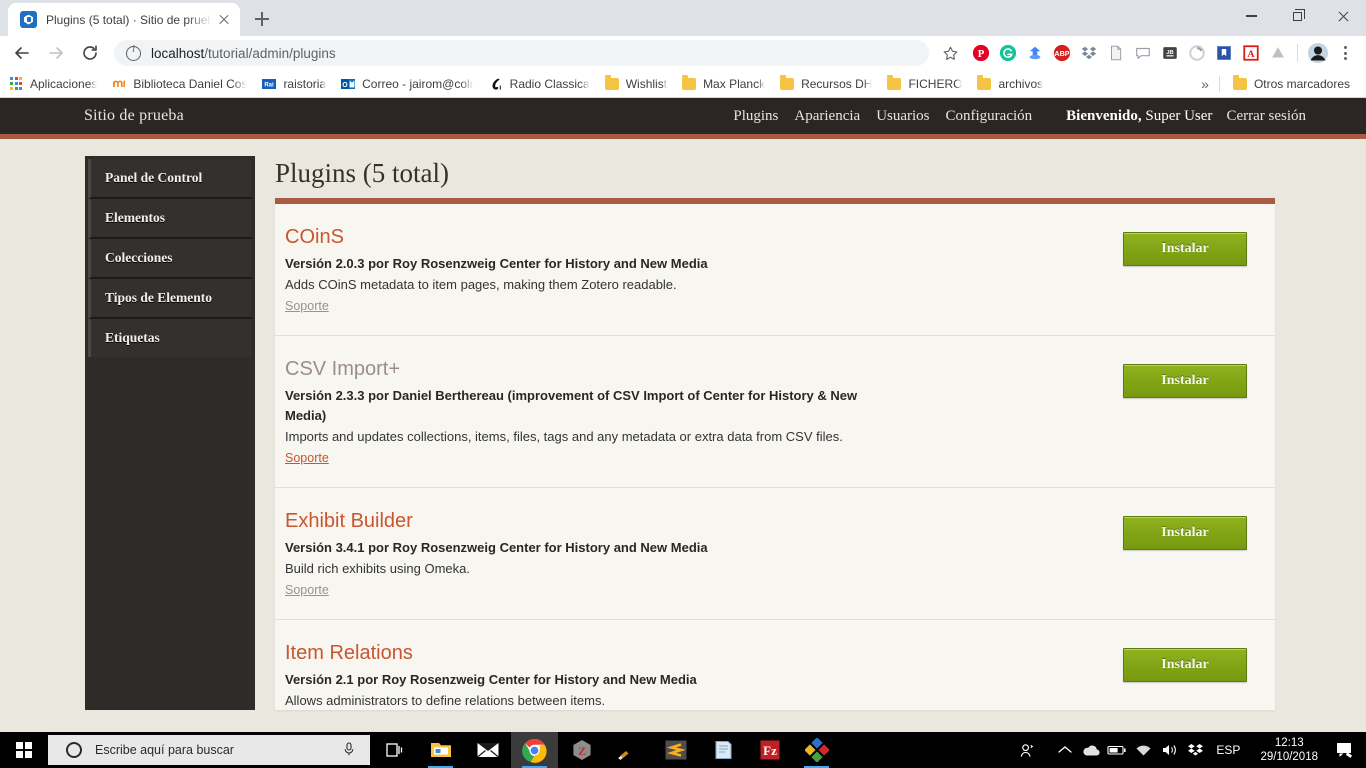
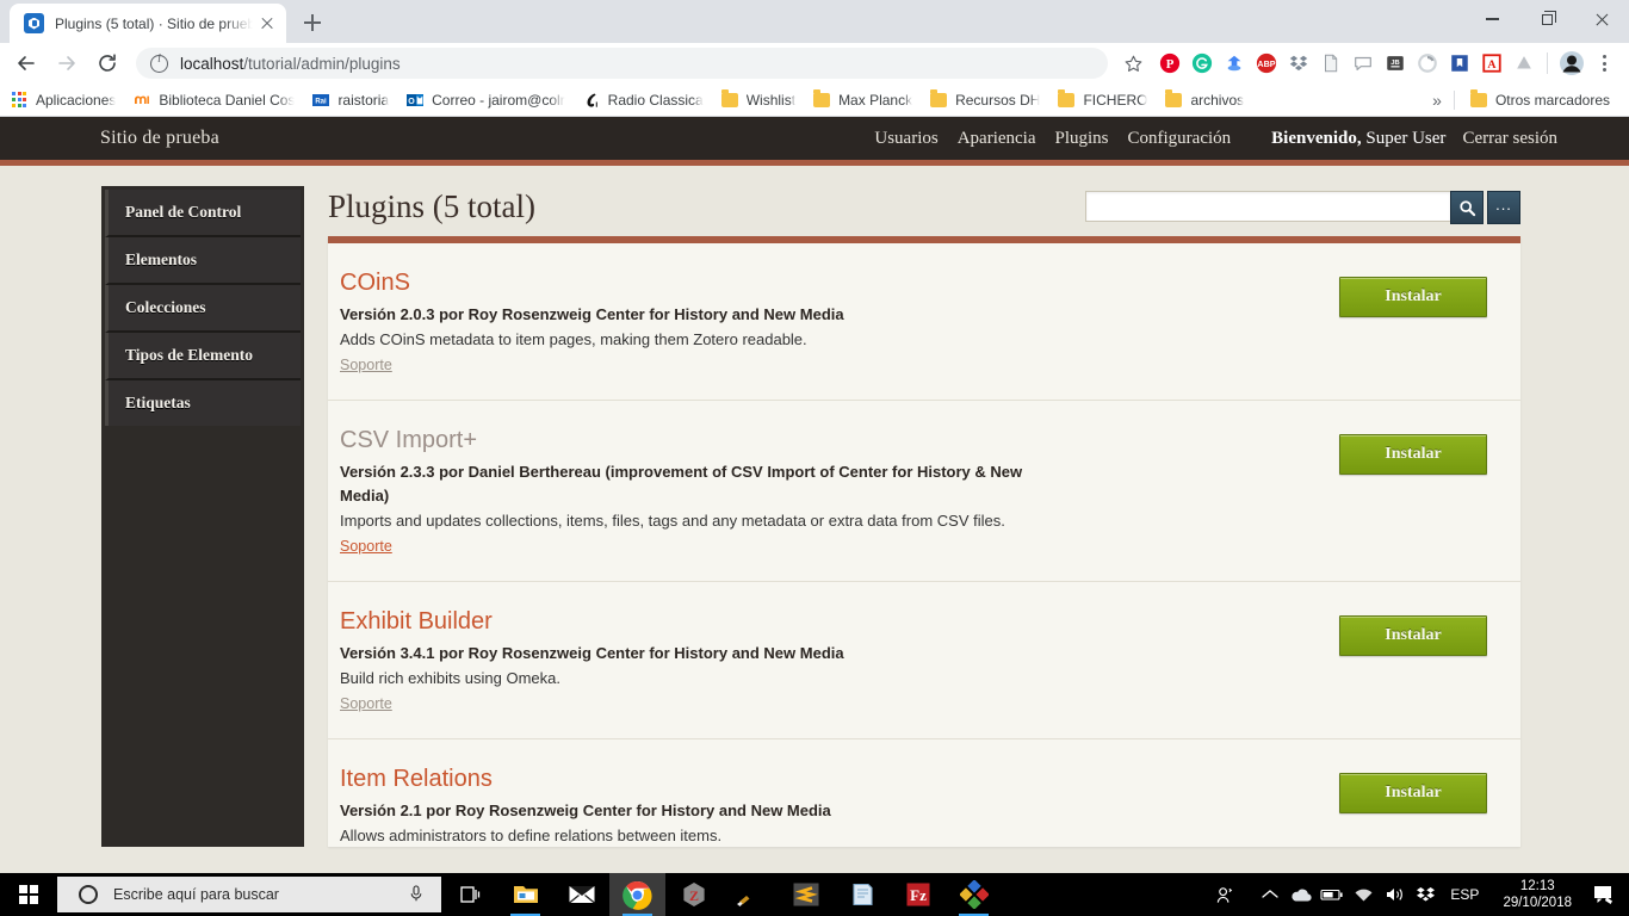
  Plugins (5 total) · Sitio de prueb
  localhost
  /tutorial/admin/plugins
  P
  ABP
  A
  Aplicaciones
  Biblioteca Daniel Cos
  raistoria
  Correo - jairom@colr
  Radio Classica
  Wishlist
  Max Planck
  Recursos DH
  FICHERO
  archivos
  »
  Otros marcadores
  Sitio de prueba
- Plugins
+ Usuarios
  Apariencia
- Usuarios
+ Plugins
  Configuración
  Bienvenido, Super User
  Cerrar sesión
  Panel de Control
  Elementos
  Colecciones
  Tipos de Elemento
  Etiquetas
  Plugins (5 total)
+ ...
  COinS
  Versión 2.0.3 por Roy Rosenzweig Center for History and New Media
  Adds COinS metadata to item pages, making them Zotero readable.
  Soporte
  Instalar
  CSV Import+
  Versión 2.3.3 por Daniel Berthereau (improvement of CSV Import of Center for History & New Media)
  Imports and updates collections, items, files, tags and any metadata or extra data from CSV files.
  Soporte
  Instalar
  Exhibit Builder
  Versión 3.4.1 por Roy Rosenzweig Center for History and New Media
  Build rich exhibits using Omeka.
  Soporte
  Instalar
  Item Relations
  Versión 2.1 por Roy Rosenzweig Center for History and New Media
  Allows administrators to define relations between items.
  Instalar
  Escribe aquí para buscar
  Z
  Fz
  ESP
  12:13
  29/10/2018
